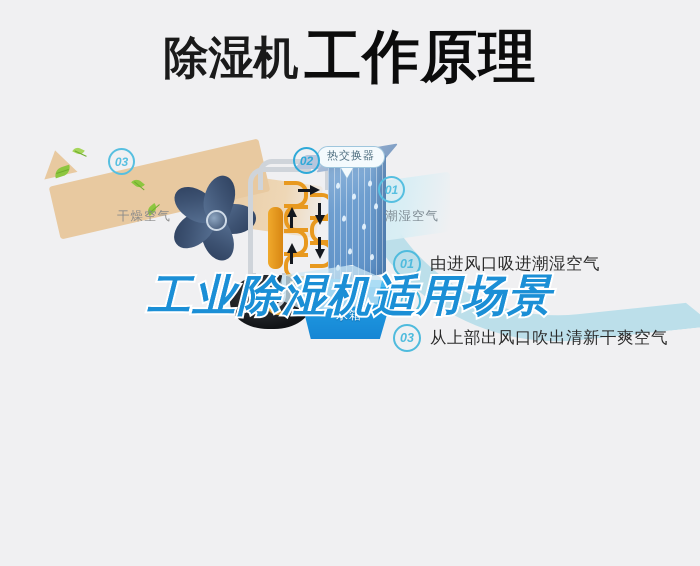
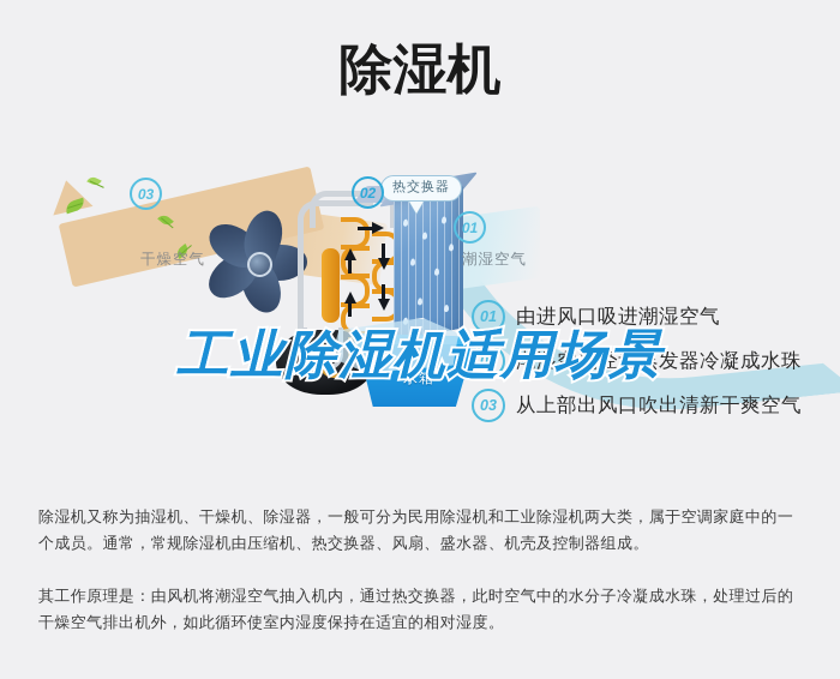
  除湿机
- 工作原理
  水箱
  热交换器
  03
  02
  01
  干燥空气
  潮湿空气
  01
  由进风口吸进潮湿空气
  02
+ 潮湿空气经过蒸发器冷凝成水珠
  03
  从上部出风口吹出清新干爽空气
  工业除湿机适用场景
+ 除湿机又称为抽湿机、干燥机、除湿器，一般可分为民用除湿机和工业除湿机两大类，属于空调家庭中的一个成员。通常，常规除湿机由压缩机、热交换器、风扇、盛水器、机壳及控制器组成。
+ 其工作原理是：由风机将潮湿空气抽入机内，通过热交换器，此时空气中的水分子冷凝成水珠，处理过后的干燥空气排出机外，如此循环使室内湿度保持在适宜的相对湿度。
